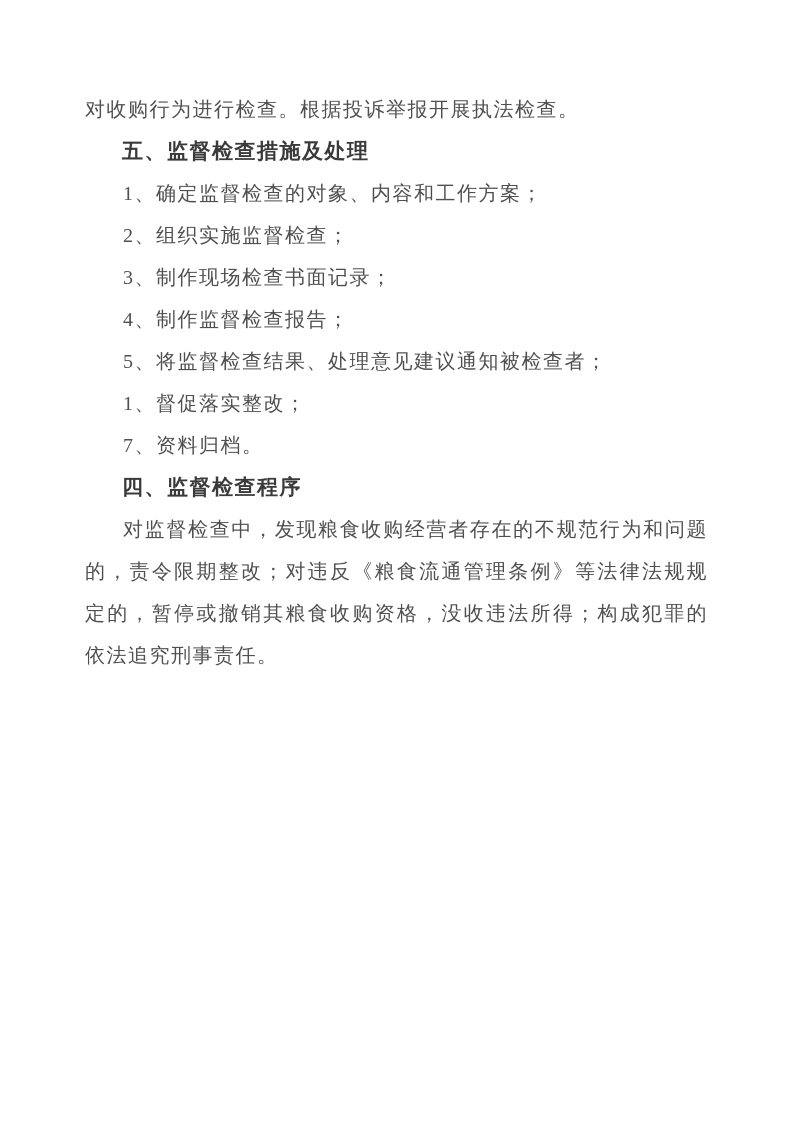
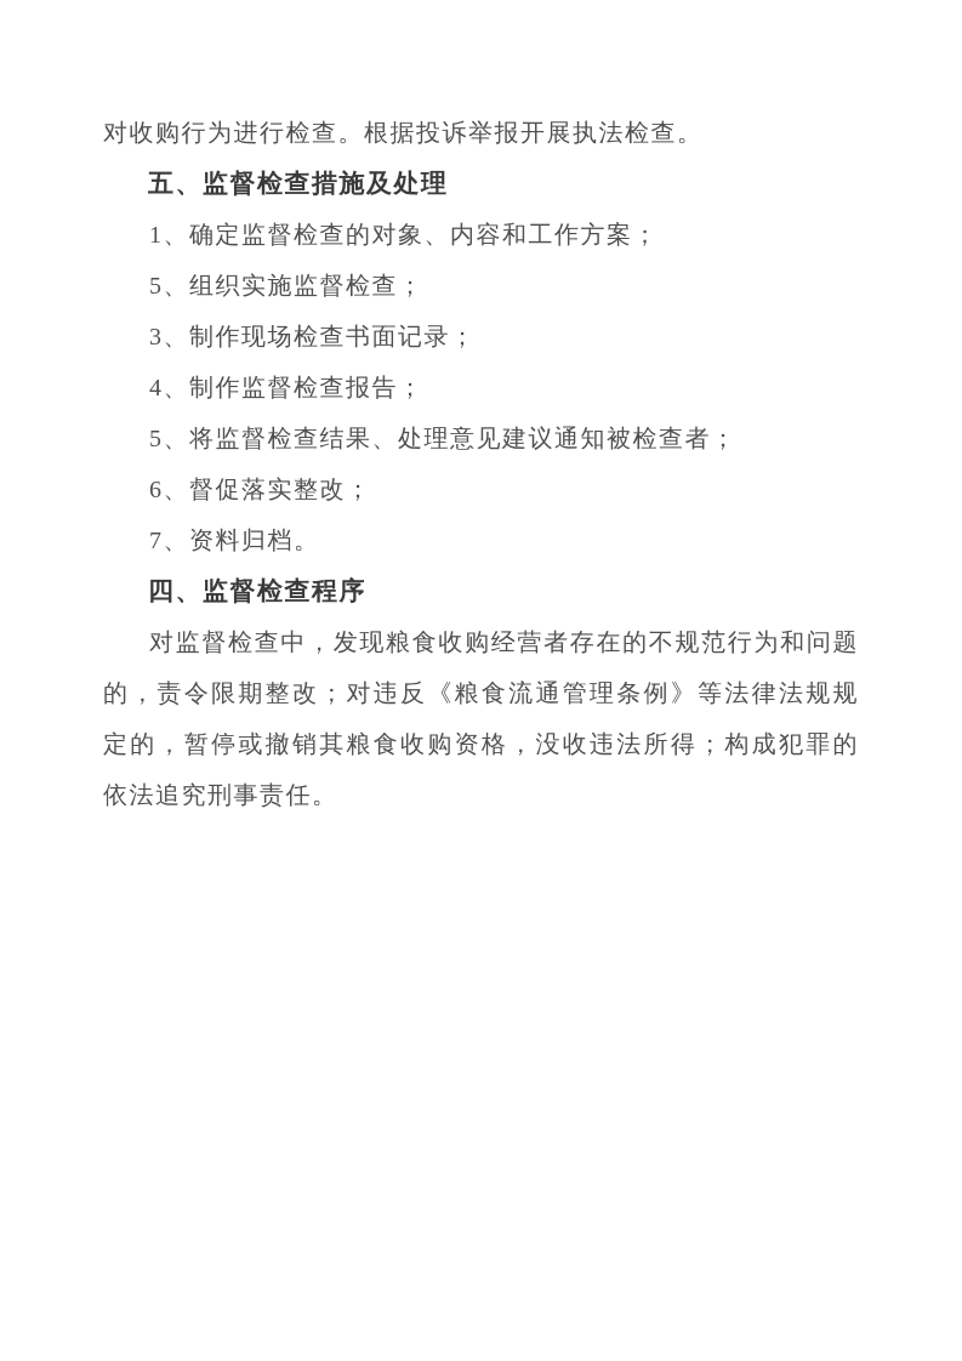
  对收购行为进行检查。根据投诉举报开展执法检查。
  五、监督检查措施及处理
  1、确定监督检查的对象、内容和工作方案；
- 2、组织实施监督检查；
+ 5、组织实施监督检查；
  3、制作现场检查书面记录；
  4、制作监督检查报告；
  5、将监督检查结果、处理意见建议通知被检查者；
- 1、督促落实整改；
+ 6、督促落实整改；
  7、资料归档。
  四、监督检查程序
  对监督检查中，发现粮食收购经营者存在的不规范行为和问题的，责令限期整改；对违反《粮食流通管理条例》等法律法规规定的，暂停或撤销其粮食收购资格，没收违法所得；构成犯罪的依法追究刑事责任。
